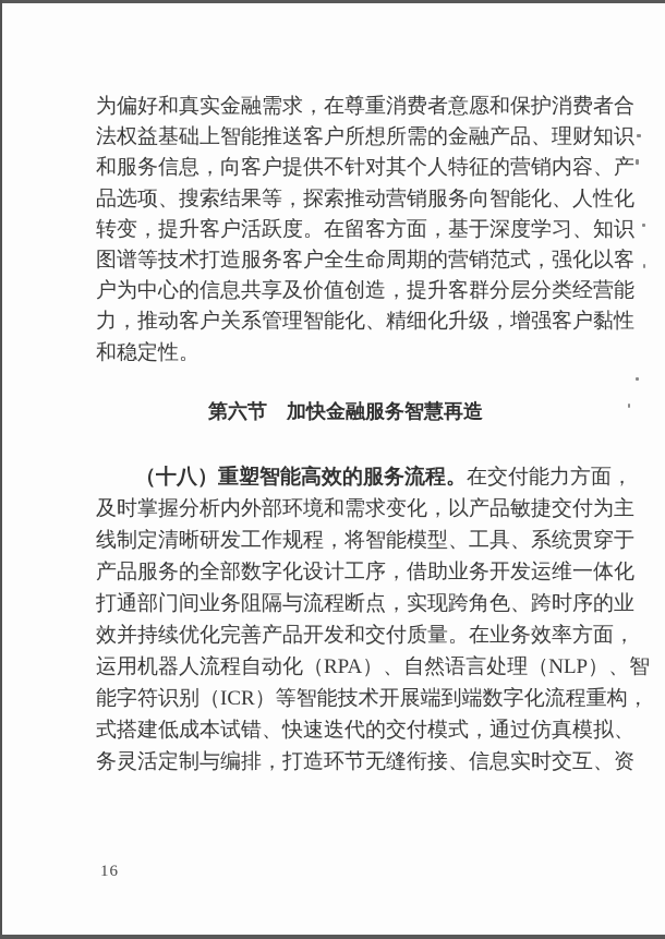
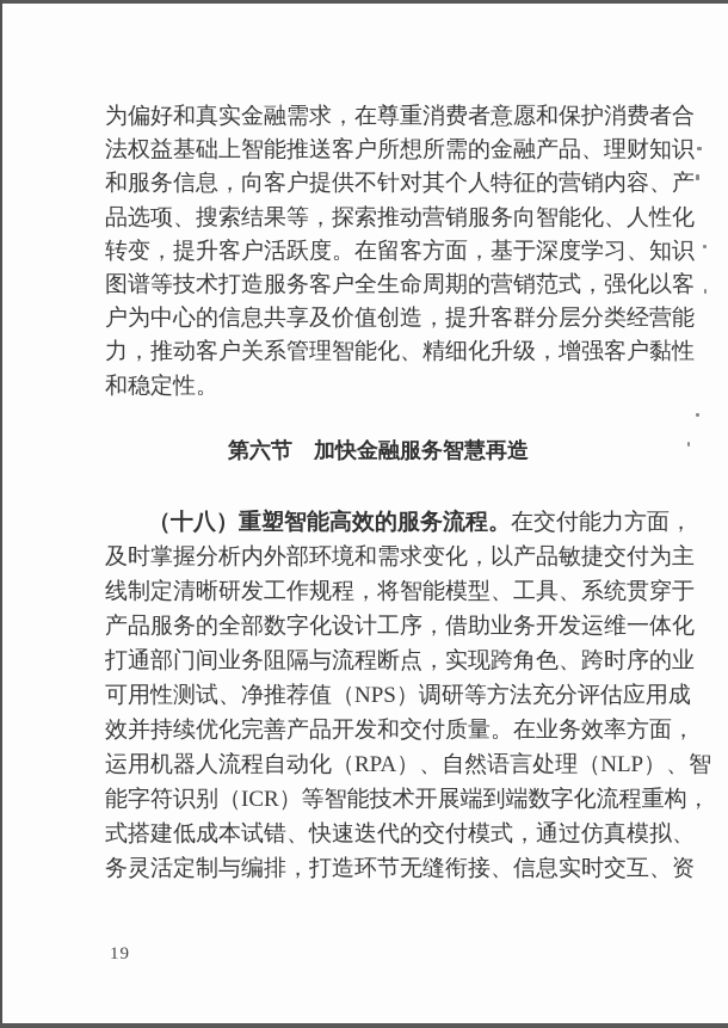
  为偏好和真实金融需求，在尊重消费者意愿和保护消费者合
  法权益基础上智能推送客户所想所需的金融产品、理财知识
  和服务信息，向客户提供不针对其个人特征的营销内容、产
  品选项、搜索结果等，探索推动营销服务向智能化、人性化
  转变，提升客户活跃度。在留客方面，基于深度学习、知识
  图谱等技术打造服务客户全生命周期的营销范式，强化以客
  户为中心的信息共享及价值创造，提升客群分层分类经营能
  力，推动客户关系管理智能化、精细化升级，增强客户黏性
  和稳定性。
  第六节 加快金融服务智慧再造
  （十八）重塑智能高效的服务流程。在交付能力方面，
  及时掌握分析内外部环境和需求变化，以产品敏捷交付为主
  线制定清晰研发工作规程，将智能模型、工具、系统贯穿于
  产品服务的全部数字化设计工序，借助业务开发运维一体化
  打通部门间业务阻隔与流程断点，实现跨角色、跨时序的业
+ 可用性测试、净推荐值（NPS）调研等方法充分评估应用成
  效并持续优化完善产品开发和交付质量。在业务效率方面，
  运用机器人流程自动化（RPA）、自然语言处理（NLP）、智
  能字符识别（ICR）等智能技术开展端到端数字化流程重构，
  式搭建低成本试错、快速迭代的交付模式，通过仿真模拟、
  务灵活定制与编排，打造环节无缝衔接、信息实时交互、资
- 16
+ 19
